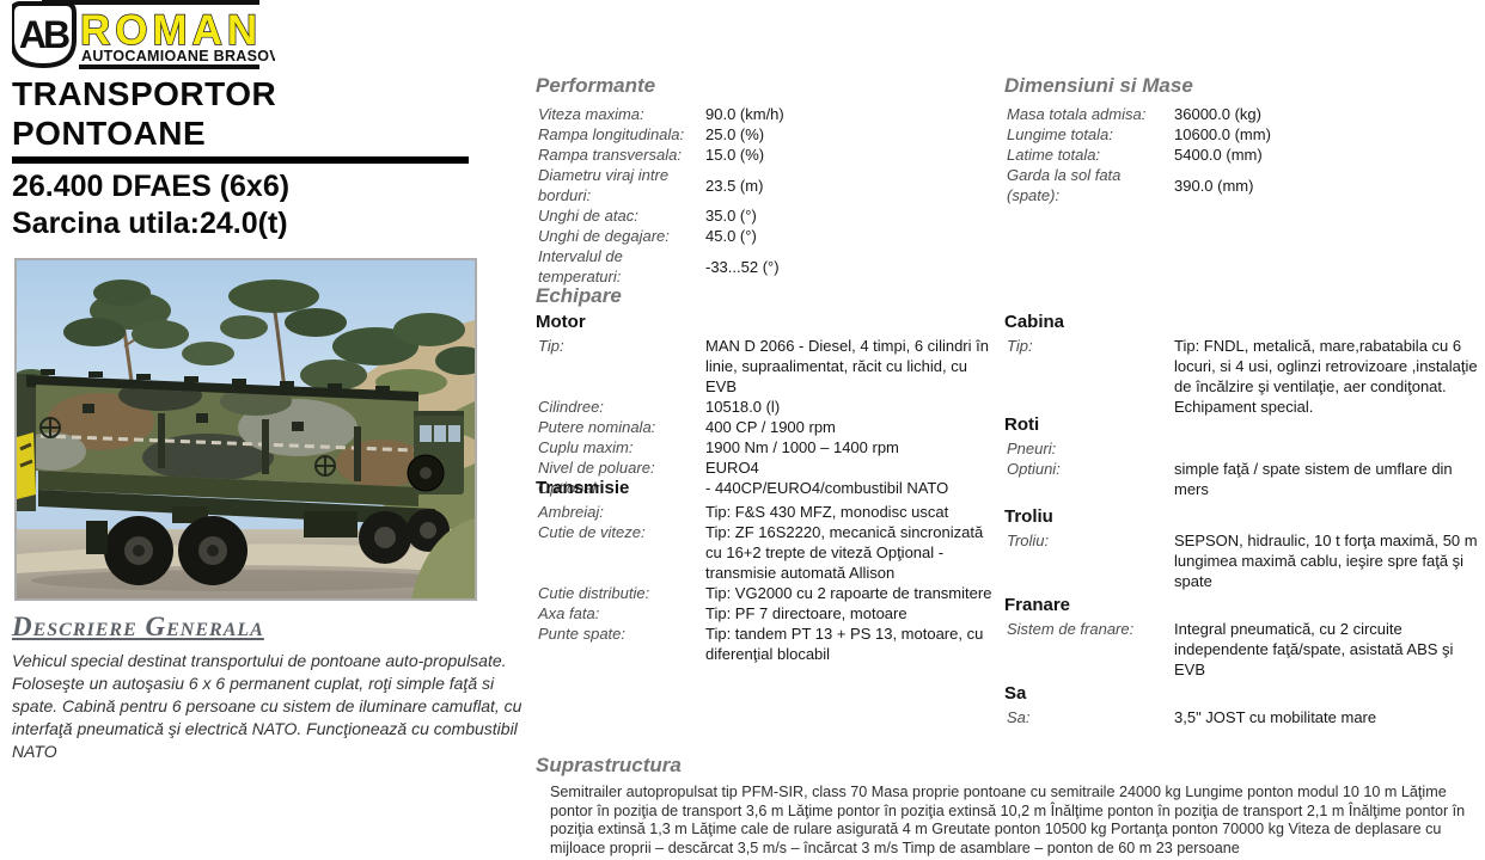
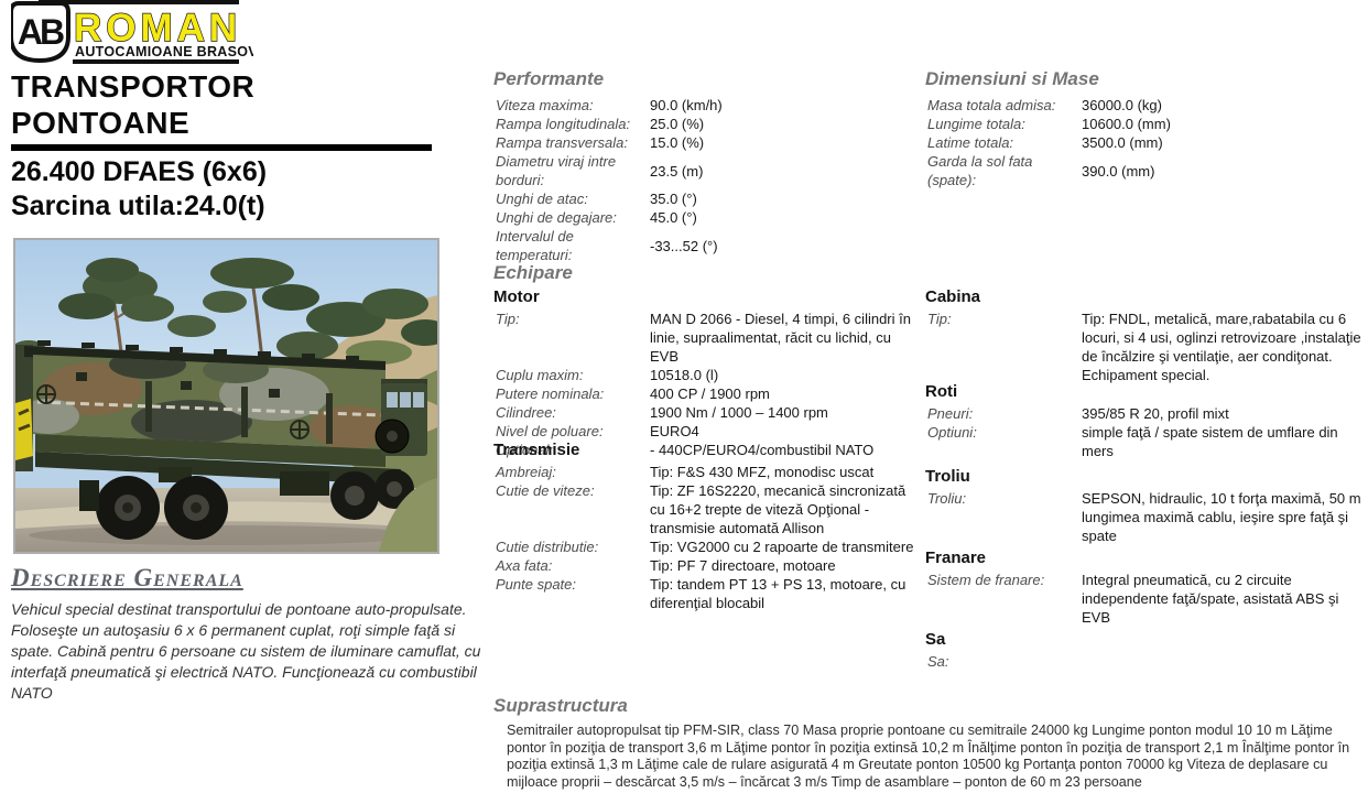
  AB
  ROMAN
  AUTOCAMIOANE BRASOV
  TRANSPORTOR
  PONTOANE
  26.400 DFAES (6x6)
  Sarcina utila:24.0(t)
  Descriere Generala
  Vehicul special destinat transportului de pontoane auto-propulsate. Foloseşte un autoşasiu 6 x 6 permanent cuplat, roţi simple faţă si spate. Cabină pentru 6 persoane cu sistem de iluminare camuflat, cu interfaţă pneumatică şi electrică NATO. Funcţionează cu combustibil NATO
  Performante
  Viteza maxima:
  90.0 (km/h)
  Rampa longitudinala:
  25.0 (%)
  Rampa transversala:
  15.0 (%)
  Diametru viraj intre borduri:
  23.5 (m)
  Unghi de atac:
  35.0 (°)
  Unghi de degajare:
  45.0 (°)
  Intervalul de temperaturi:
  -33...52 (°)
  Dimensiuni si Mase
  Masa totala admisa:
  36000.0 (kg)
  Lungime totala:
  10600.0 (mm)
  Latime totala:
- 5400.0 (mm)
+ 3500.0 (mm)
  Garda la sol fata (spate):
  390.0 (mm)
  Echipare
  Motor
  Tip:
  MAN D 2066 - Diesel, 4 timpi, 6 cilindri în linie, supraalimentat, răcit cu lichid, cu EVB
- Cilindree:
+ Cuplu maxim:
  10518.0 (l)
  Putere nominala:
  400 CP / 1900 rpm
- Cuplu maxim:
+ Cilindree:
  1900 Nm / 1000 – 1400 rpm
  Nivel de poluare:
  EURO4
  Optional:
  - 440CP/EURO4/combustibil NATO
  Transmisie
  Ambreiaj:
  Tip: F&S 430 MFZ, monodisc uscat
  Cutie de viteze:
  Tip: ZF 16S2220, mecanică sincronizată cu 16+2 trepte de viteză Opţional - transmisie automată Allison
  Cutie distributie:
  Tip: VG2000 cu 2 rapoarte de transmitere
  Axa fata:
  Tip: PF 7 directoare, motoare
  Punte spate:
  Tip: tandem PT 13 + PS 13, motoare, cu diferenţial blocabil
  Cabina
  Tip:
  Tip: FNDL, metalică, mare,rabatabila cu 6 locuri, si 4 usi, oglinzi retrovizoare ,instalaţie de încălzire şi ventilaţie, aer condiţonat. Echipament special.
  Roti
  Pneuri:
+ 395/85 R 20, profil mixt
  Optiuni:
  simple faţă / spate sistem de umflare din mers
  Troliu
  Troliu:
  SEPSON, hidraulic, 10 t forţa maximă, 50 m lungimea maximă cablu, ieşire spre faţă şi spate
  Franare
  Sistem de franare:
  Integral pneumatică, cu 2 circuite independente faţă/spate, asistată ABS şi EVB
  Sa
  Sa:
- 3,5" JOST cu mobilitate mare
  Suprastructura
  Semitrailer autopropulsat tip PFM-SIR, class 70 Masa proprie pontoane cu semitraile 24000 kg Lungime ponton modul 10 10 m Lăţime pontor în poziţia de transport 3,6 m Lăţime pontor în poziţia extinsă 10,2 m Înălţime ponton în poziţia de transport 2,1 m Înălţime pontor în poziţia extinsă 1,3 m Lăţime cale de rulare asigurată 4 m Greutate ponton 10500 kg Portanţa ponton 70000 kg Viteza de deplasare cu mijloace proprii – descărcat 3,5 m/s – încărcat 3 m/s Timp de asamblare – ponton de 60 m 23 persoane
